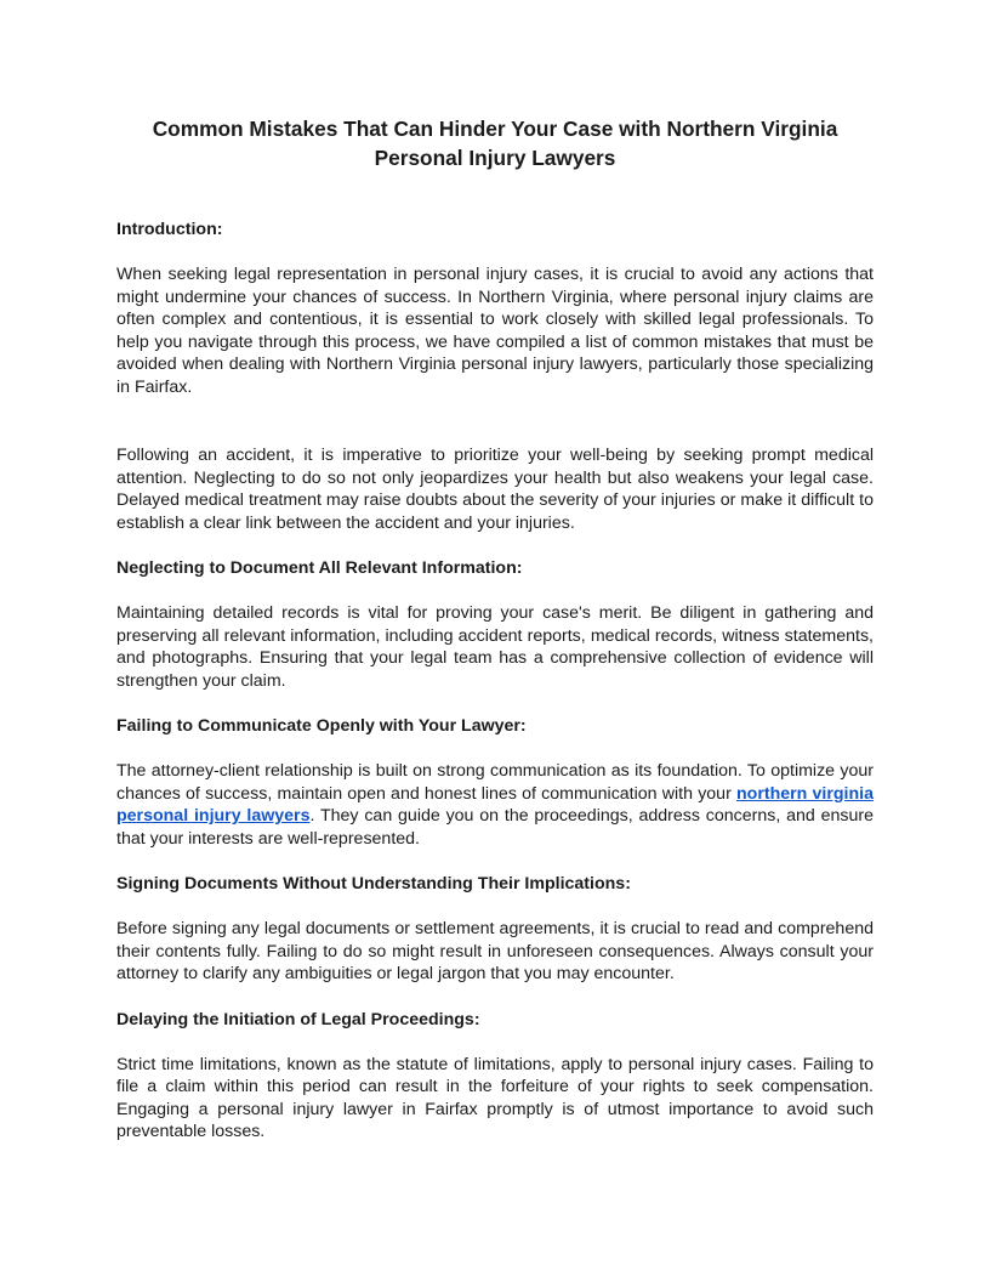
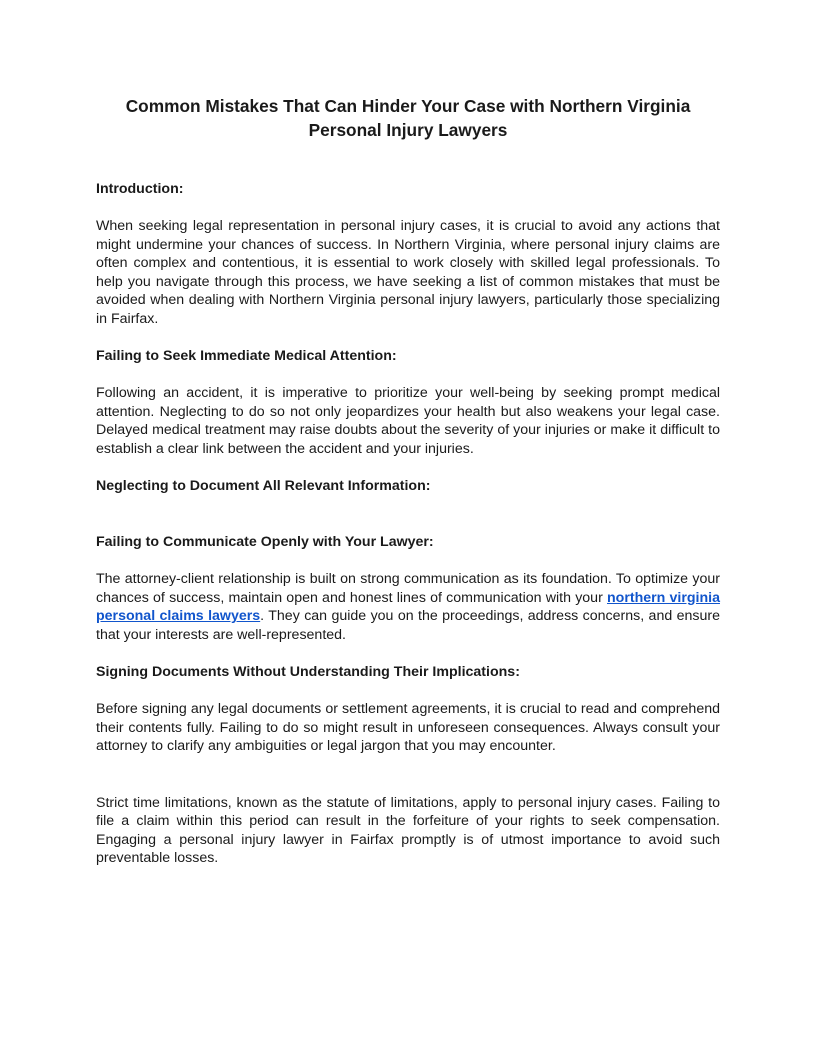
  Common Mistakes That Can Hinder Your Case with Northern Virginia Personal Injury Lawyers
  Introduction:
- When seeking legal representation in personal injury cases, it is crucial to avoid any actions that might undermine your chances of success. In Northern Virginia, where personal injury claims are often complex and contentious, it is essential to work closely with skilled legal professionals. To help you navigate through this process, we have compiled a list of common mistakes that must be avoided when dealing with Northern Virginia personal injury lawyers, particularly those specializing in Fairfax.
+ When seeking legal representation in personal injury cases, it is crucial to avoid any actions that might undermine your chances of success. In Northern Virginia, where personal injury claims are often complex and contentious, it is essential to work closely with skilled legal professionals. To help you navigate through this process, we have seeking a list of common mistakes that must be avoided when dealing with Northern Virginia personal injury lawyers, particularly those specializing in Fairfax.
+ Failing to Seek Immediate Medical Attention:
  Following an accident, it is imperative to prioritize your well-being by seeking prompt medical attention. Neglecting to do so not only jeopardizes your health but also weakens your legal case. Delayed medical treatment may raise doubts about the severity of your injuries or make it difficult to establish a clear link between the accident and your injuries.
  Neglecting to Document All Relevant Information:
- Maintaining detailed records is vital for proving your case's merit. Be diligent in gathering and preserving all relevant information, including accident reports, medical records, witness statements, and photographs. Ensuring that your legal team has a comprehensive collection of evidence will strengthen your claim.
  Failing to Communicate Openly with Your Lawyer:
- The attorney-client relationship is built on strong communication as its foundation. To optimize your chances of success, maintain open and honest lines of communication with your northern virginia personal injury lawyers. They can guide you on the proceedings, address concerns, and ensure that your interests are well-represented.
+ The attorney-client relationship is built on strong communication as its foundation. To optimize your chances of success, maintain open and honest lines of communication with your northern virginia personal claims lawyers. They can guide you on the proceedings, address concerns, and ensure that your interests are well-represented.
  Signing Documents Without Understanding Their Implications:
  Before signing any legal documents or settlement agreements, it is crucial to read and comprehend their contents fully. Failing to do so might result in unforeseen consequences. Always consult your attorney to clarify any ambiguities or legal jargon that you may encounter.
- Delaying the Initiation of Legal Proceedings:
  Strict time limitations, known as the statute of limitations, apply to personal injury cases. Failing to file a claim within this period can result in the forfeiture of your rights to seek compensation. Engaging a personal injury lawyer in Fairfax promptly is of utmost importance to avoid such preventable losses.
